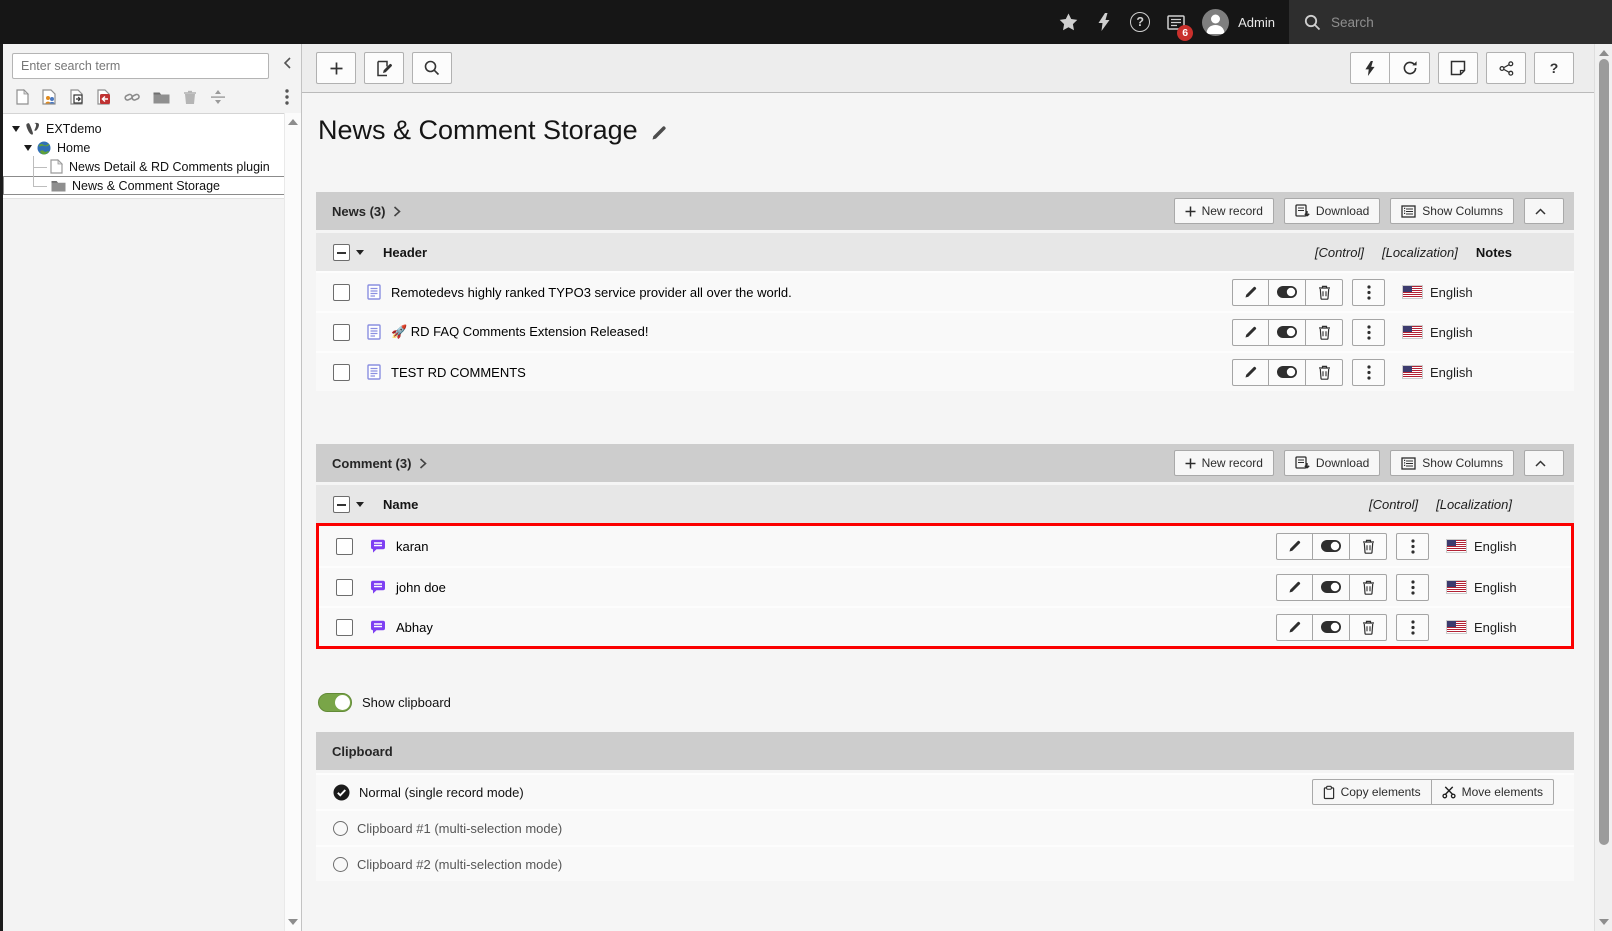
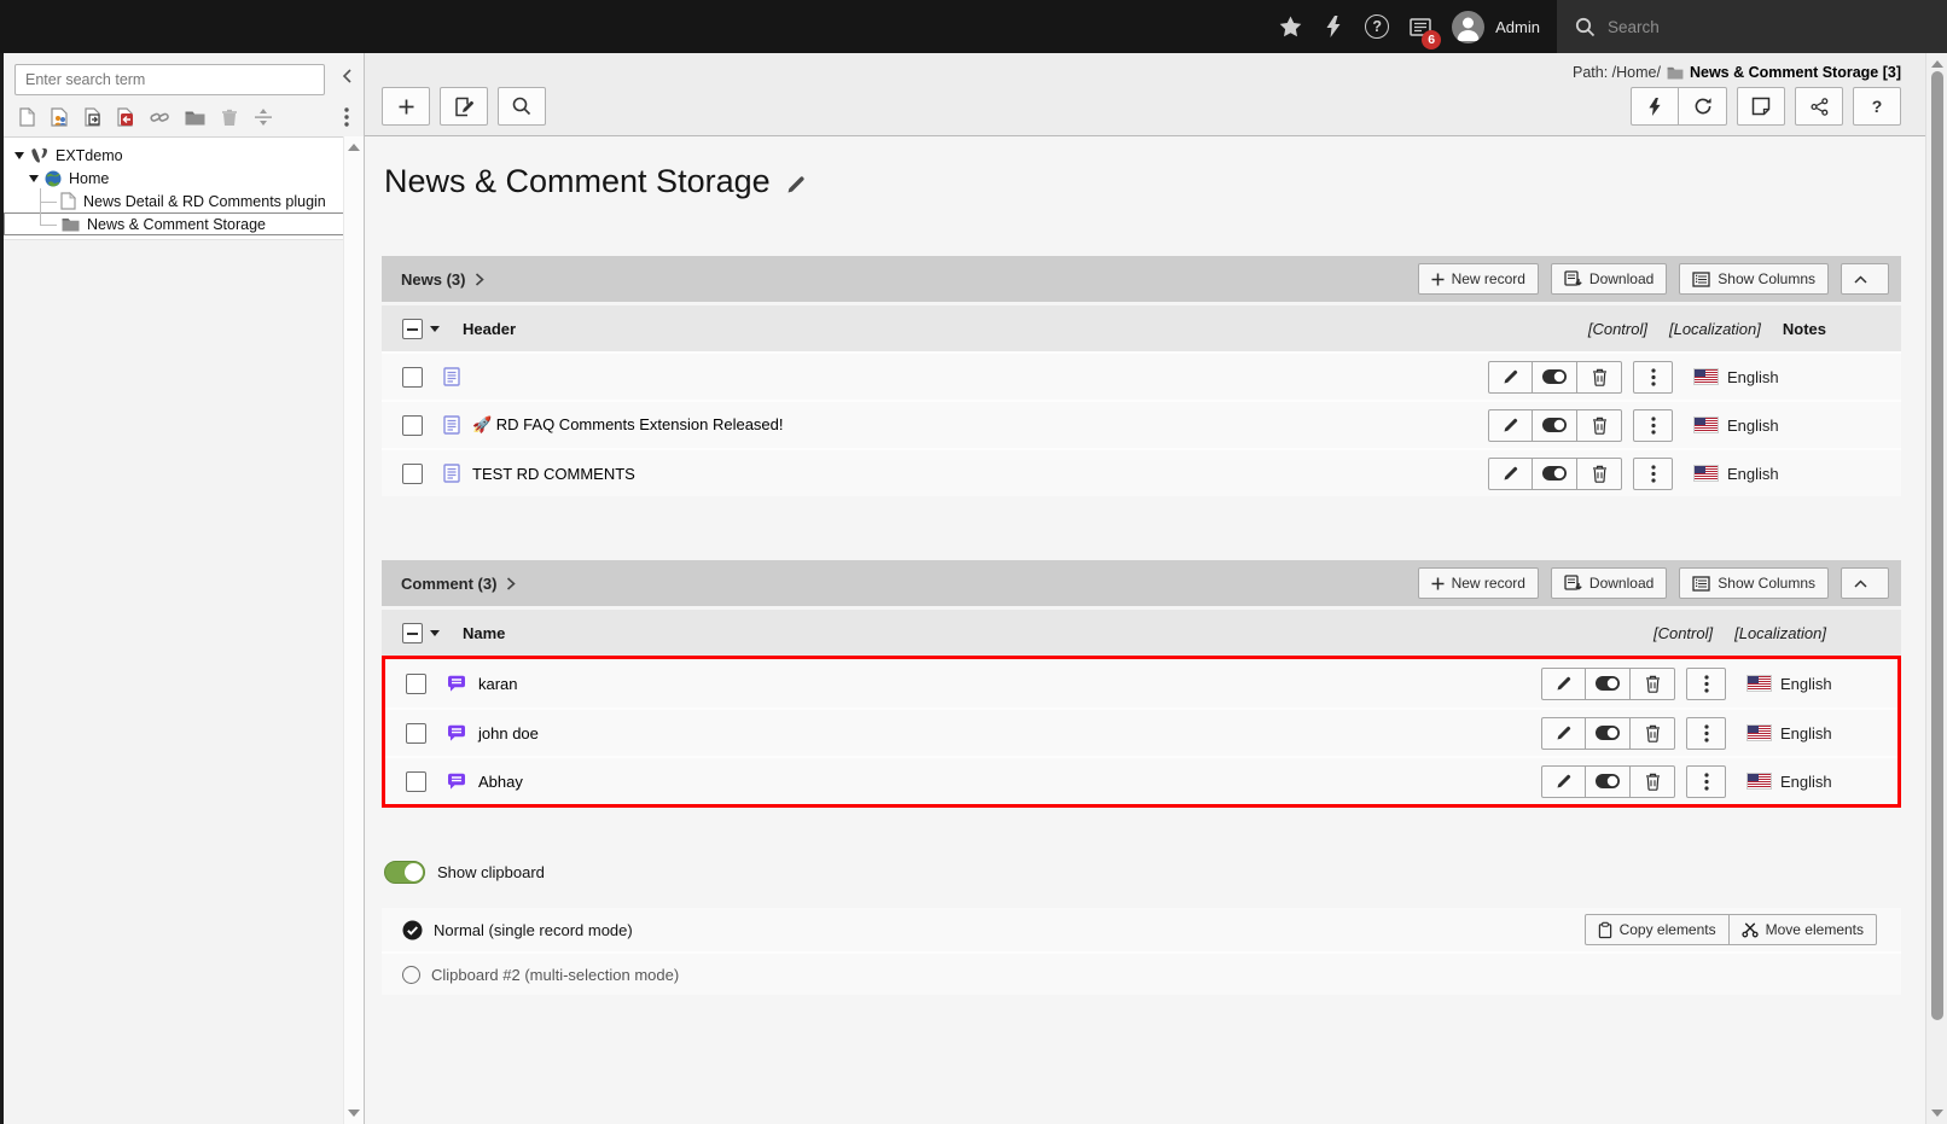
  ?
  6
  Admin
  Search
  Enter search term
  EXTdemo
  Home
  News Detail & RD Comments plugin
  News & Comment Storage
+ Path: /Home/
+ News & Comment Storage [3]
  ?
  News & Comment Storage
  News (3)
  New record
  Download
  Show Columns
  Header
  [Control]
  [Localization]
  Notes
- Remotedevs highly ranked TYPO3 service provider all over the world.
  English
  🚀 RD FAQ Comments Extension Released!
  English
  TEST RD COMMENTS
  English
  Comment (3)
  New record
  Download
  Show Columns
  Name
  [Control]
  [Localization]
  karan
  English
  john doe
  English
  Abhay
  English
  Show clipboard
- Clipboard
  Normal (single record mode)
  Copy elements
  Move elements
- Clipboard #1 (multi-selection mode)
  Clipboard #2 (multi-selection mode)
